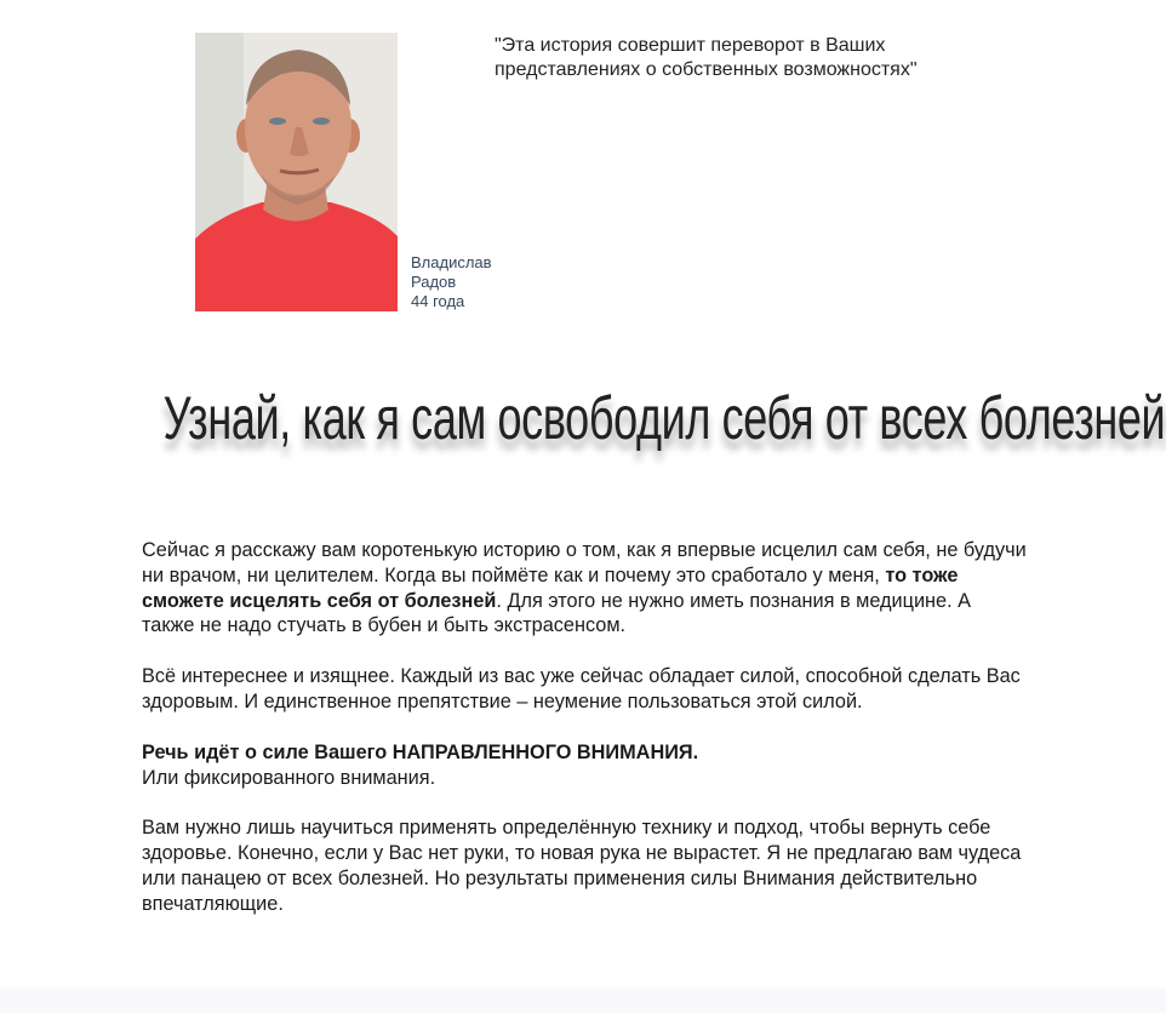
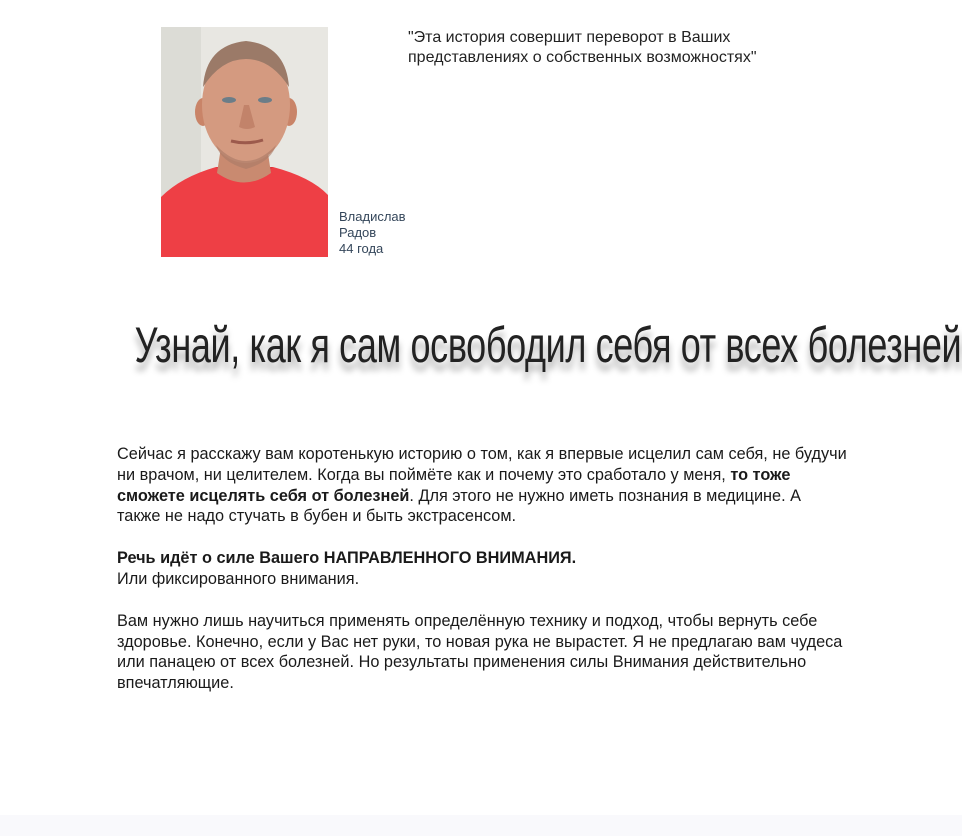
  Владислав
  Радов
  44 года
  "Эта история совершит переворот в Ваших представлениях о собственных возможностях"
  Узнай, как я сам освободил себя от всех болезней
  Сейчас я расскажу вам коротенькую историю о том, как я впервые исцелил сам себя, не будучи ни врачом, ни целителем. Когда вы поймёте как и почему это сработало у меня, то тоже сможете исцелять себя от болезней. Для этого не нужно иметь познания в медицине. А также не надо стучать в бубен и быть экстрасенсом.
- Всё интереснее и изящнее. Каждый из вас уже сейчас обладает силой, способной сделать Вас здоровым. И единственное препятствие – неумение пользоваться этой силой.
  Речь идёт о силе Вашего НАПРАВЛЕННОГО ВНИМАНИЯ.
  Или фиксированного внимания.
  Вам нужно лишь научиться применять определённую технику и подход, чтобы вернуть себе здоровье. Конечно, если у Вас нет руки, то новая рука не вырастет. Я не предлагаю вам чудеса или панацею от всех болезней. Но результаты применения силы Внимания действительно впечатляющие.
